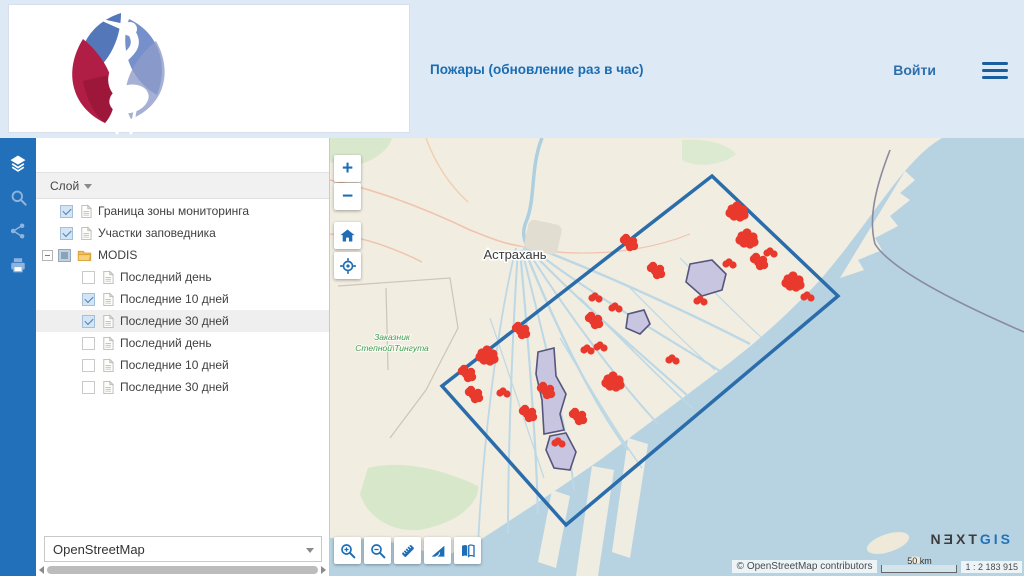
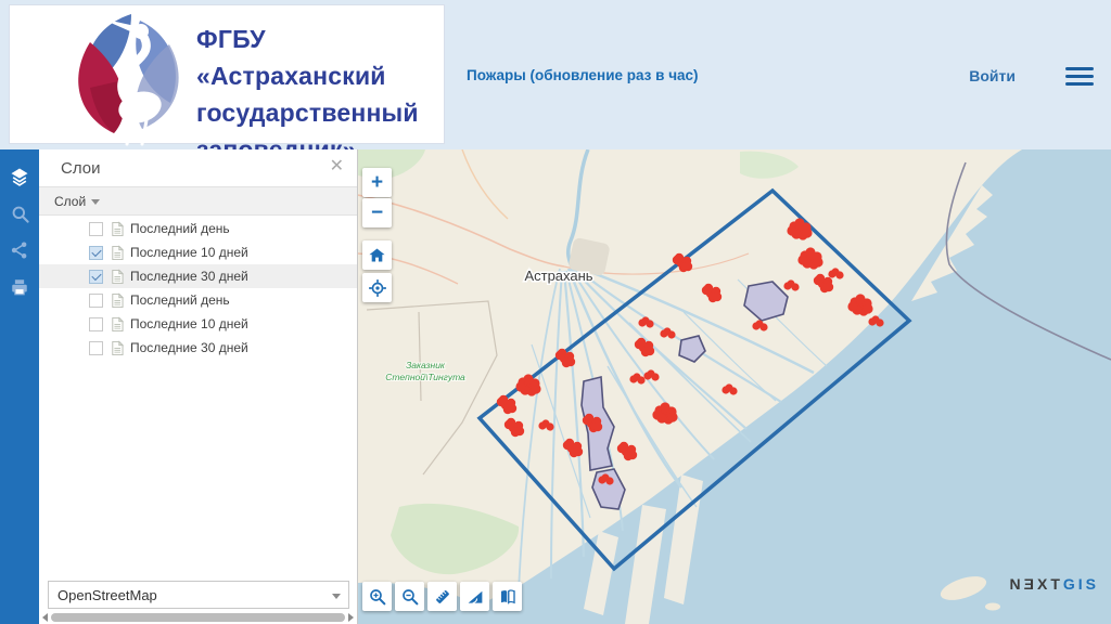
+ ФГБУ «Астраханский
+ государственный
  Пожары (обновление раз в час)
  Войти
+ Слои
+ ✕
  Слой
- Граница зоны мониторинга
- Участки заповедника
- MODIS
  Последний день
  Последние 10 дней
  Последние 30 дней
  Последний день
  Последние 10 дней
  Последние 30 дней
  OpenStreetMap
  Астрахань
  Заказник
  Степной\Тингута
  +
  −
  NƎXTGIS
- © OpenStreetMap contributors
- 50 km
- 1 : 2 183 915
